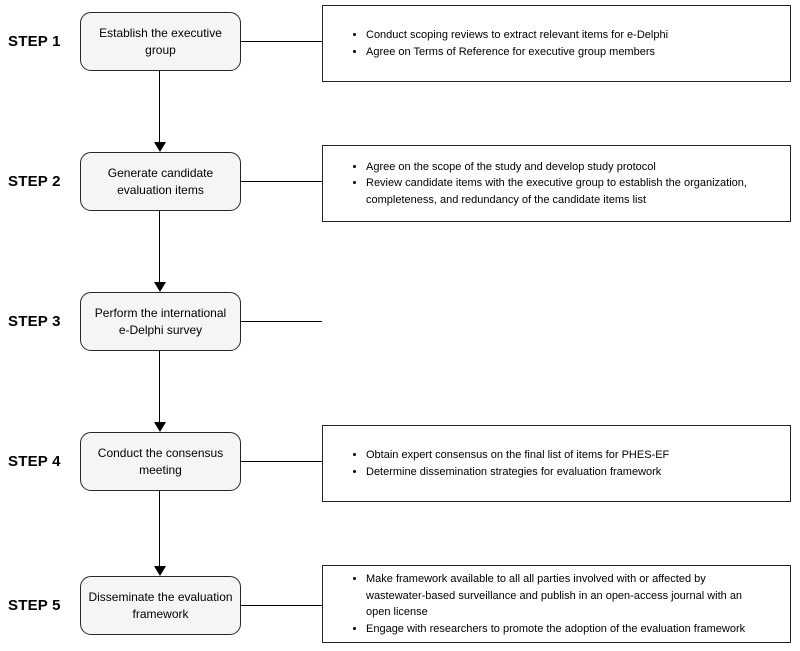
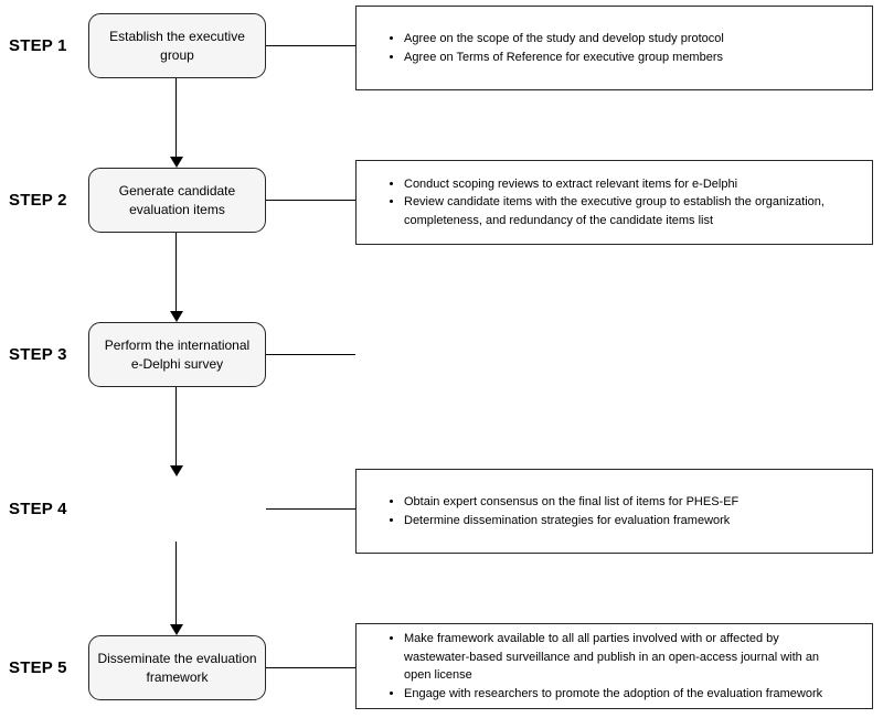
  STEP 1
  Establish the executive
  group
- Conduct scoping reviews to extract relevant items for e-Delphi
+ Agree on the scope of the study and develop study protocol
  Agree on Terms of Reference for executive group members
  STEP 2
  Generate candidate
  evaluation items
- Agree on the scope of the study and develop study protocol
+ Conduct scoping reviews to extract relevant items for e-Delphi
  Review candidate items with the executive group to establish the organization,
  completeness, and redundancy of the candidate items list
  STEP 3
  Perform the international
  e-Delphi survey
  STEP 4
- Conduct the consensus
- meeting
  Obtain expert consensus on the final list of items for PHES-EF
  Determine dissemination strategies for evaluation framework
  STEP 5
  Disseminate the evaluation
  framework
  Make framework available to all all parties involved with or affected by
  wastewater-based surveillance and publish in an open-access journal with an
  open license
  Engage with researchers to promote the adoption of the evaluation framework
